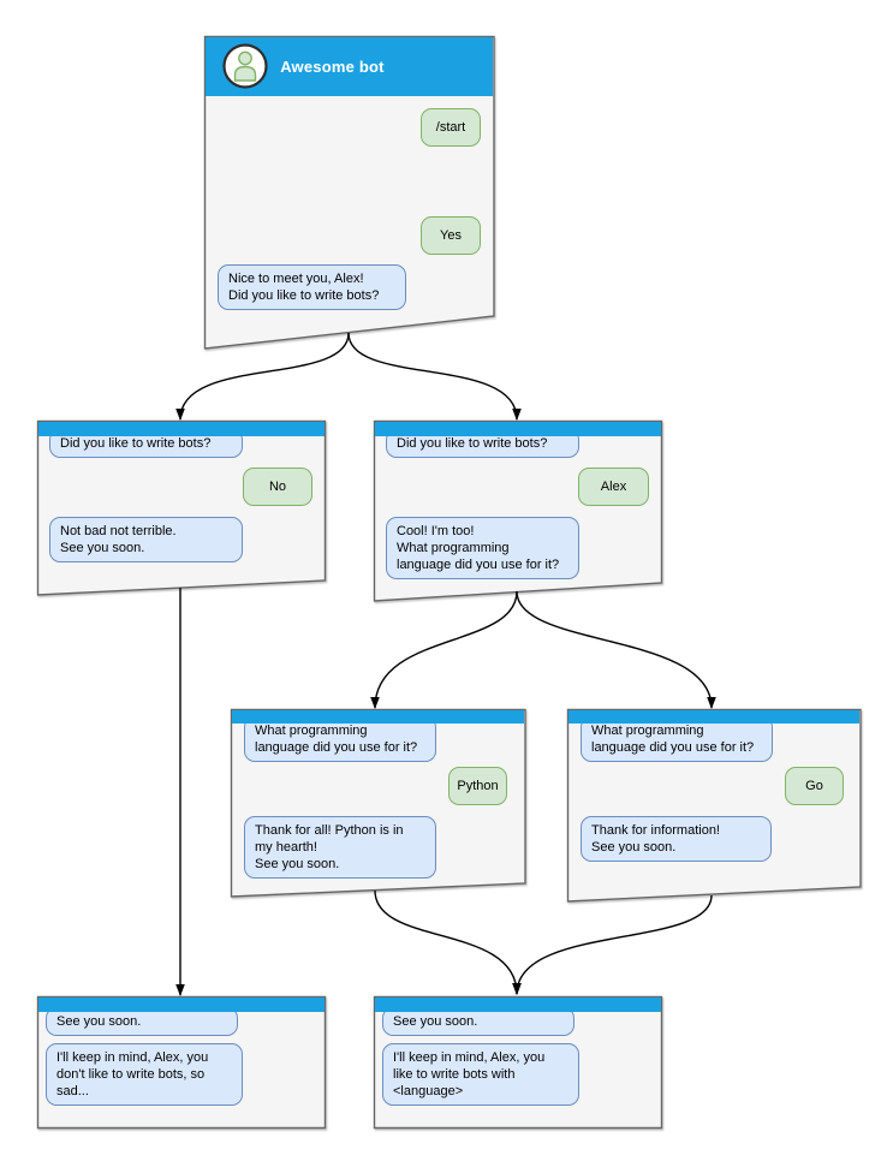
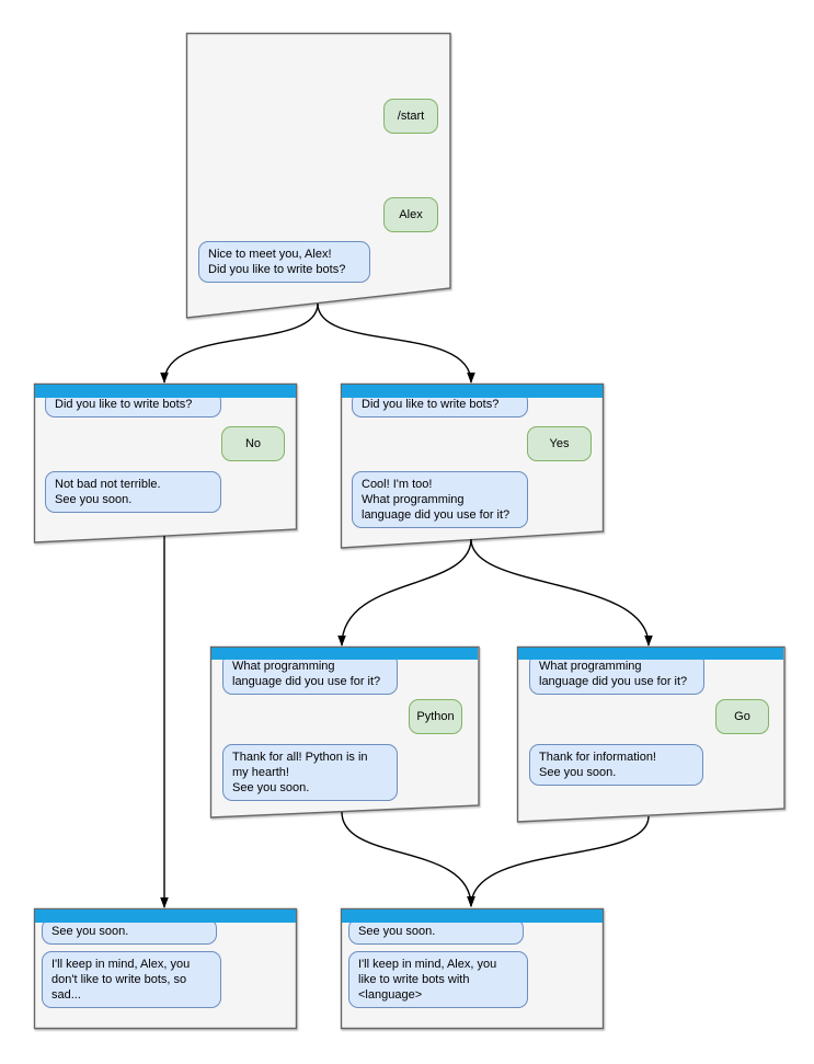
- Awesome bot
  /start
- Yes
+ Alex
  Nice to meet you, Alex!
  Did you like to write bots?
  Did you like to write bots?
  No
  Not bad not terrible.
  See you soon.
  Did you like to write bots?
- Alex
+ Yes
  Cool! I'm too!
  What programming
  language did you use for it?
  What programming
  language did you use for it?
  Python
  Thank for all! Python is in
  my hearth!
  See you soon.
  What programming
  language did you use for it?
  Go
  Thank for information!
  See you soon.
  See you soon.
  I'll keep in mind, Alex, you
  don't like to write bots, so
  sad...
  See you soon.
  I'll keep in mind, Alex, you
  like to write bots with
  <language>
